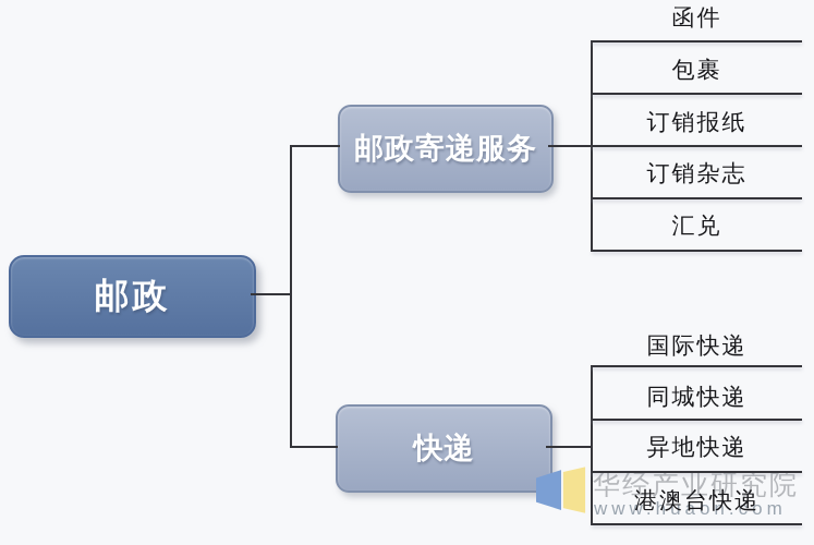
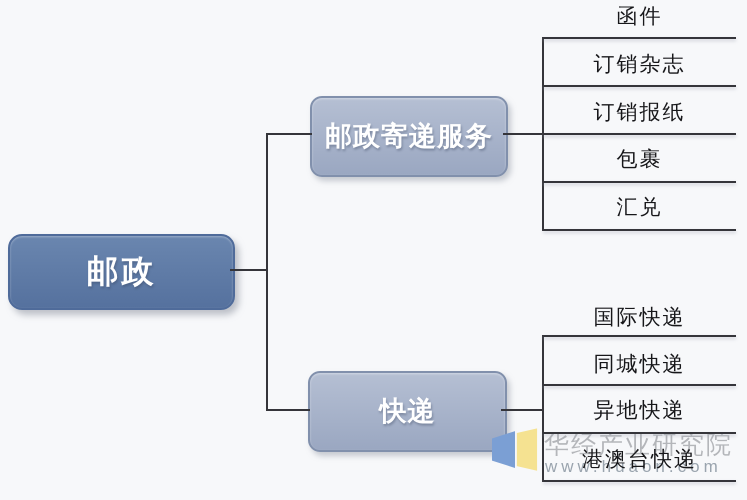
  邮政
  邮政寄递服务
  快递
  函件
- 包裹
+ 订销杂志
  订销报纸
- 订销杂志
+ 包裹
  汇兑
  国际快递
  同城快递
  异地快递
  港澳台快递
  华经产业研究院
  www.huaon.com
